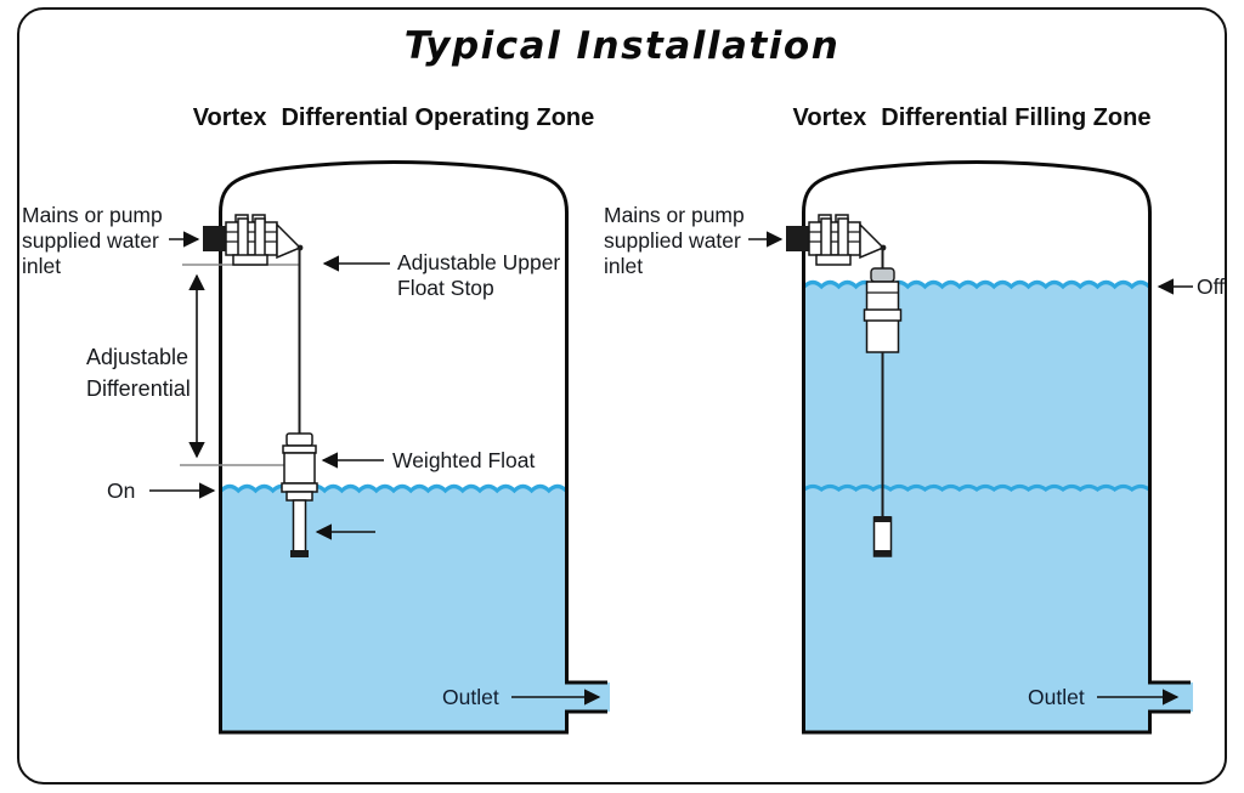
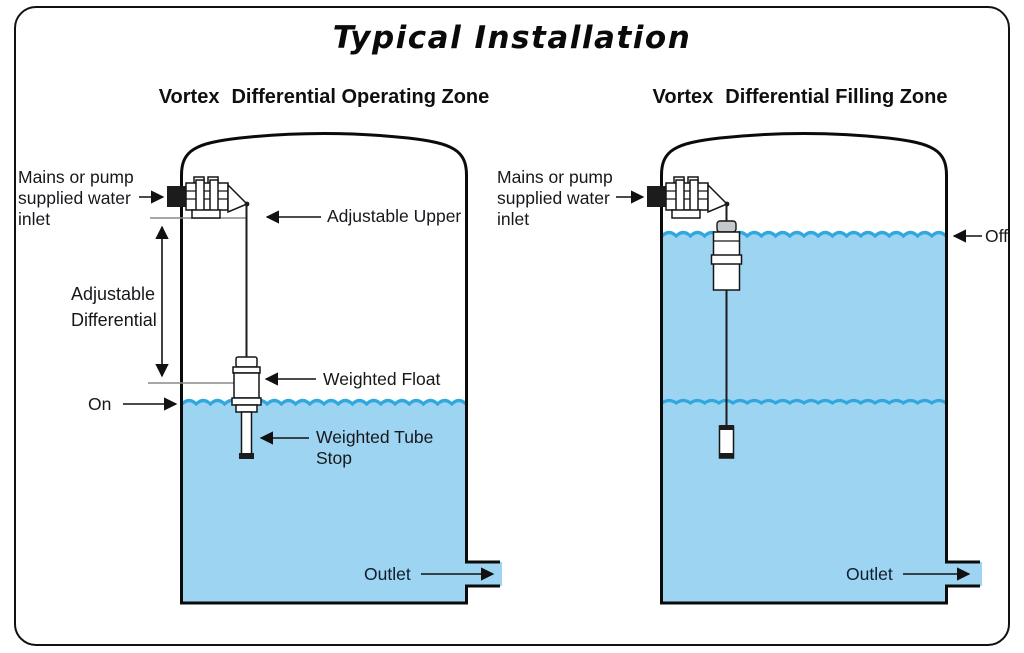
  Typical Installation
  Vortex Differential Operating Zone
  Vortex Differential Filling Zone
  Mains or pump
  supplied water
  inlet
  Adjustable Upper
- Float Stop
  Adjustable
  Differential
  Weighted Float
+ Weighted Tube
+ Stop
  On
  Outlet
  Mains or pump
  supplied water
  inlet
  Off
  Outlet
